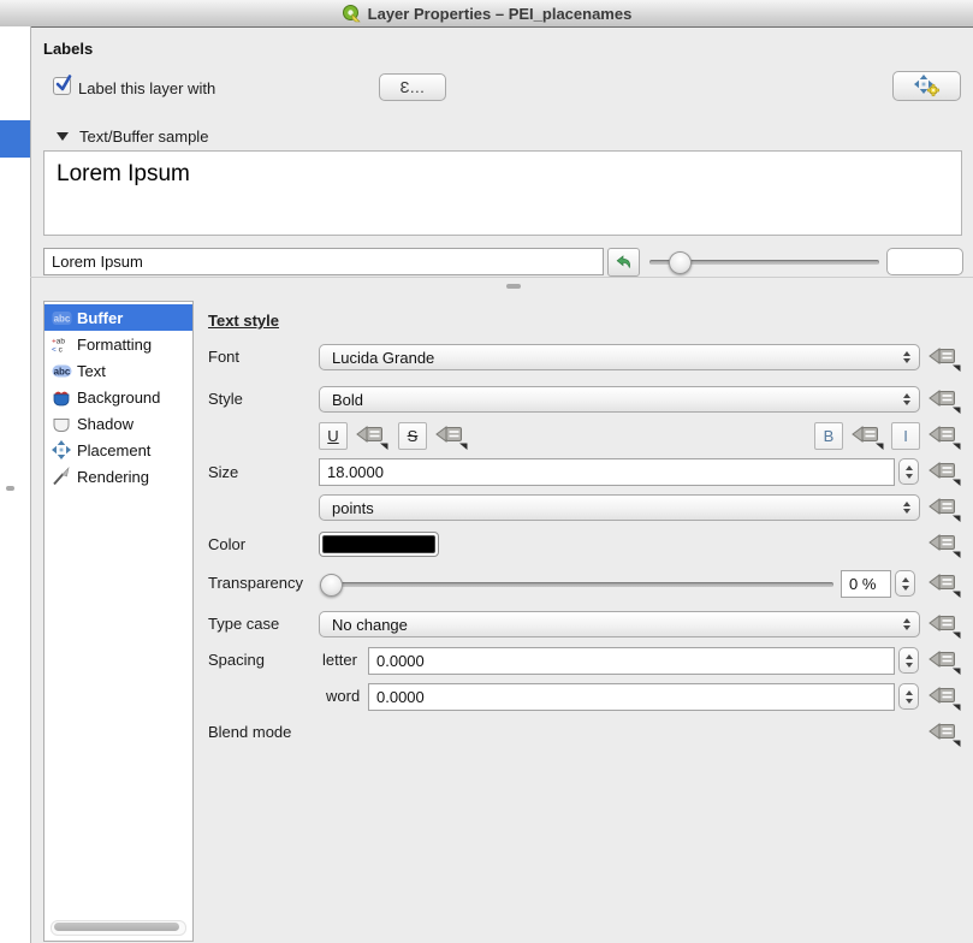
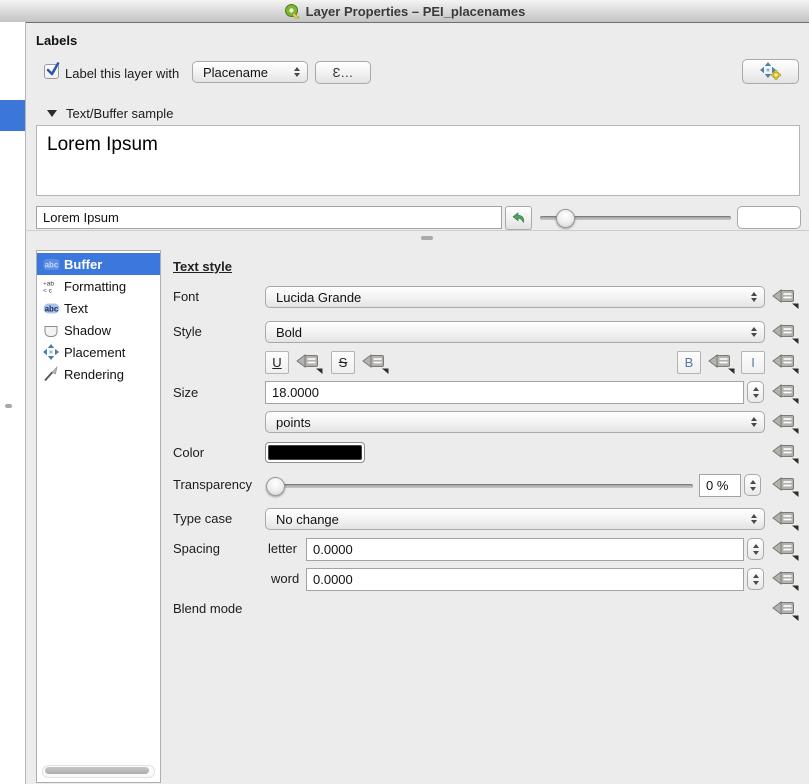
  Layer Properties – PEI_placenames
  Labels
  Label this layer with
+ Placename
  Ɛ…
  Text/Buffer sample
  Lorem Ipsum
  Lorem Ipsum
  abc
  Buffer
  Formatting
  abc
  Text
- Background
  Shadow
  Placement
  Rendering
  Text style
  Font
  Lucida Grande
  Style
  Bold
  U
  S
  B
  I
  Size
  18.0000
  points
  Color
  Transparency
  0 %
  Type case
  No change
  Spacing
  letter
  0.0000
  word
  0.0000
  Blend mode
